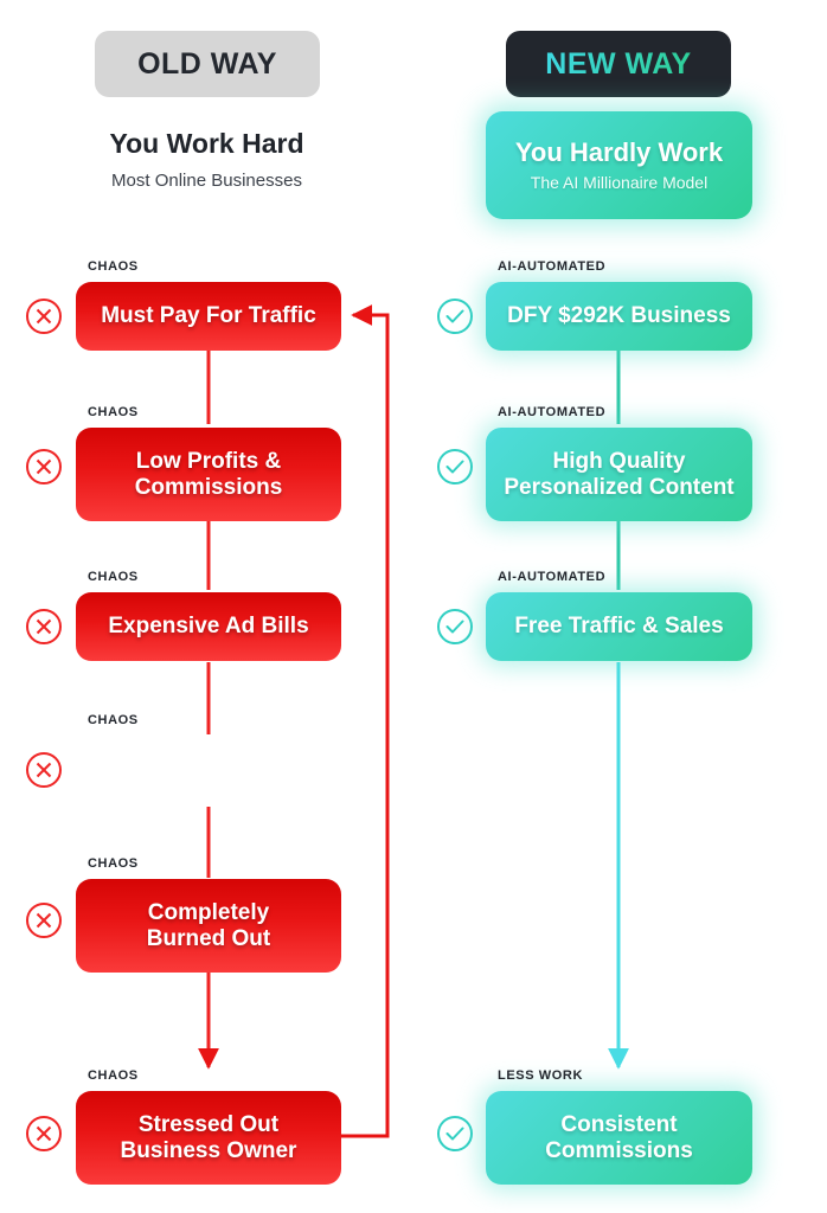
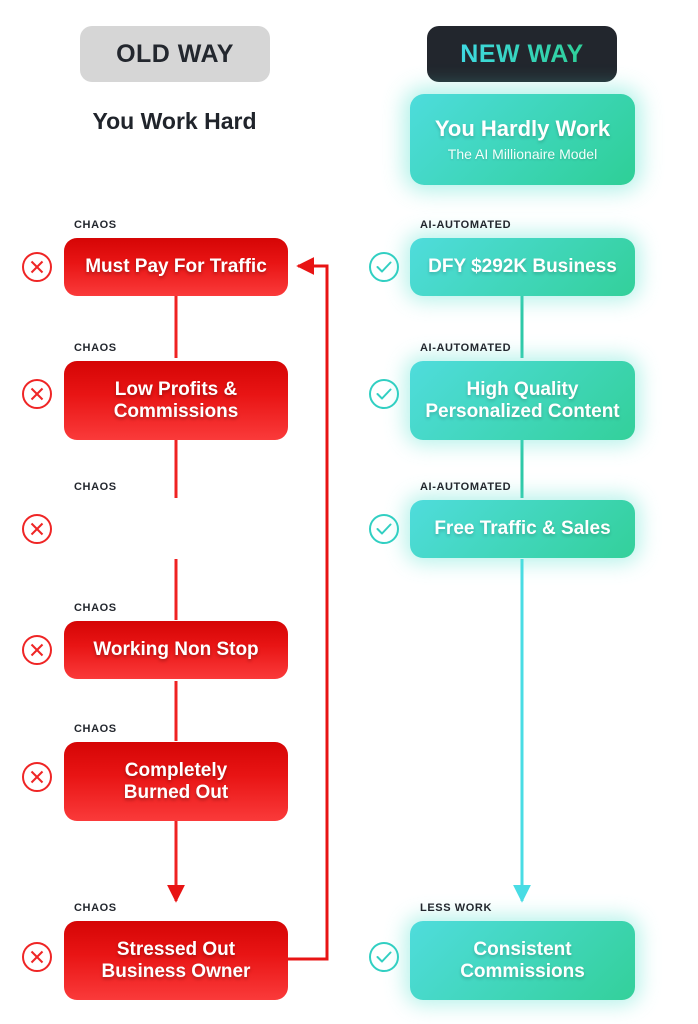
  OLD WAY
  You Work Hard
- Most Online Businesses
  NEW WAY
  You Hardly Work
  The AI Millionaire Model
  CHAOS
  Must Pay For Traffic
  CHAOS
  Low Profits &
  Commissions
  CHAOS
- Expensive Ad Bills
  CHAOS
+ Working Non Stop
  CHAOS
  Completely
  Burned Out
  CHAOS
  Stressed Out
  Business Owner
  AI-AUTOMATED
  DFY $292K Business
  AI-AUTOMATED
  High Quality
  Personalized Content
  AI-AUTOMATED
  Free Traffic & Sales
  LESS WORK
  Consistent
  Commissions
